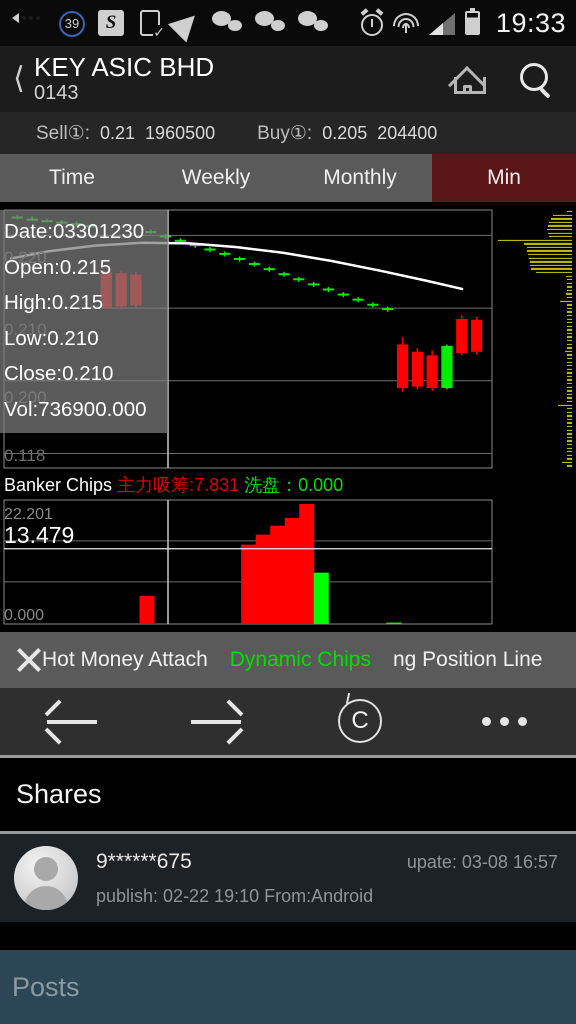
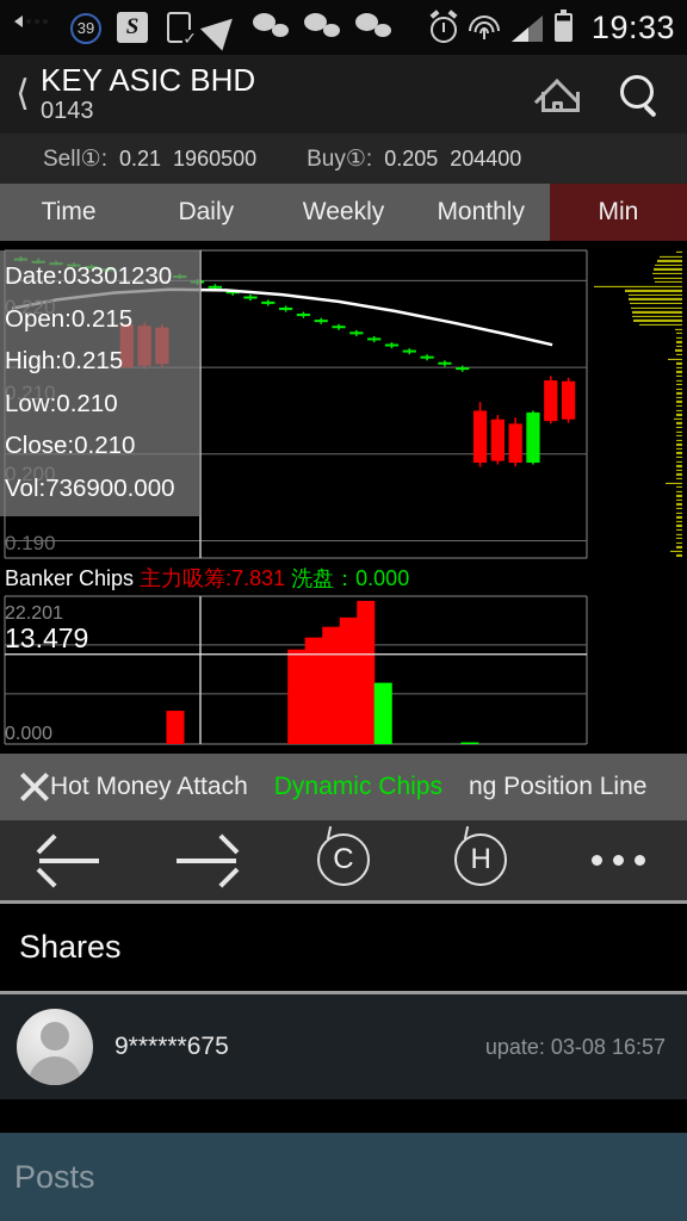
  39
  S
  19:33
  ⟨
  KEY ASIC BHD
  0143
  Sell①:
  0.21
  1960500
  Buy①:
  0.205
  204400
  Time
+ Daily
  Weekly
  Monthly
  Min
  0.220
  0.210
  0.200
- 0.118
+ 0.190
  Date:03301230
  Open:0.215
  High:0.215
  Low:0.210
  Close:0.210
  Vol:736900.000
  Banker Chips 主力吸筹:7.831 洗盘：0.000
  22.201
  13.479
  0.000
  Hot Money Attach
  Dynamic Chips
  ng Position Line
  C
+ H
  Shares
  9******675
  upate: 03-08 16:57
- publish: 02-22 19:10 From:Android
  Posts
